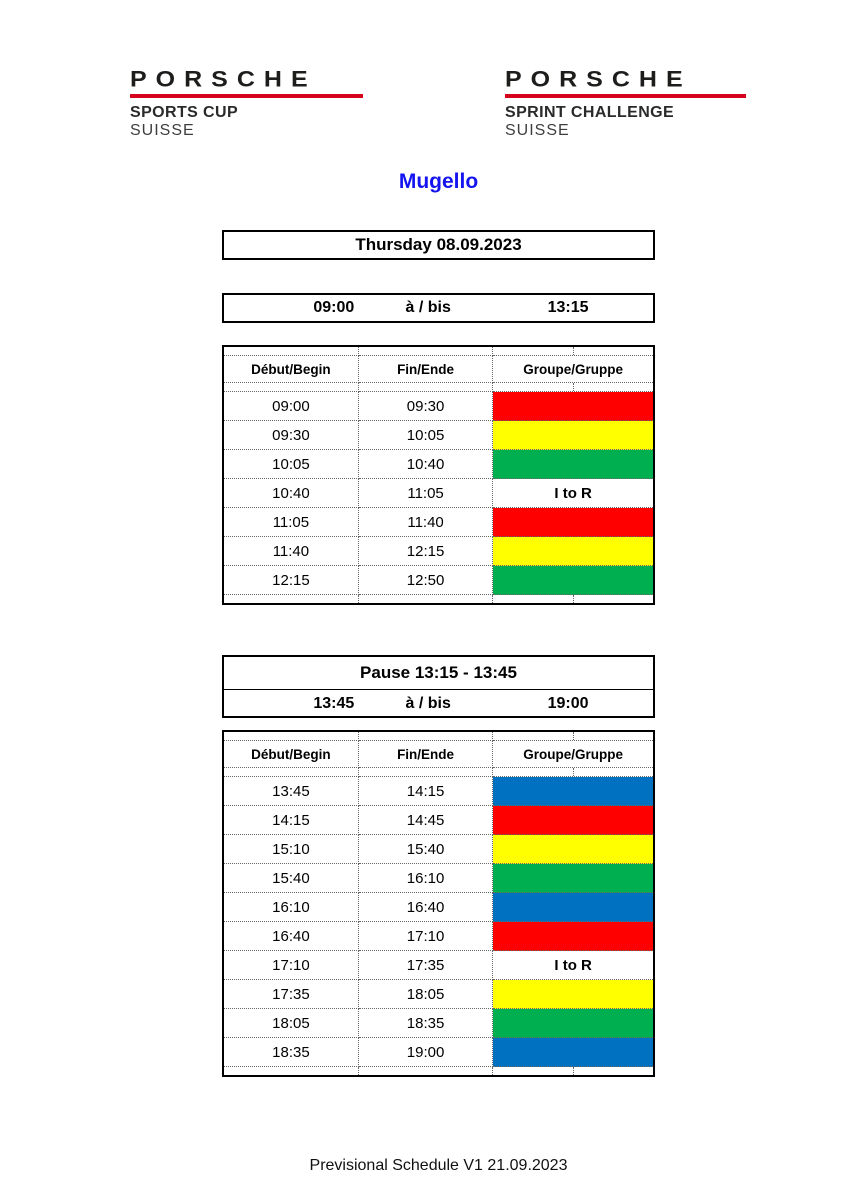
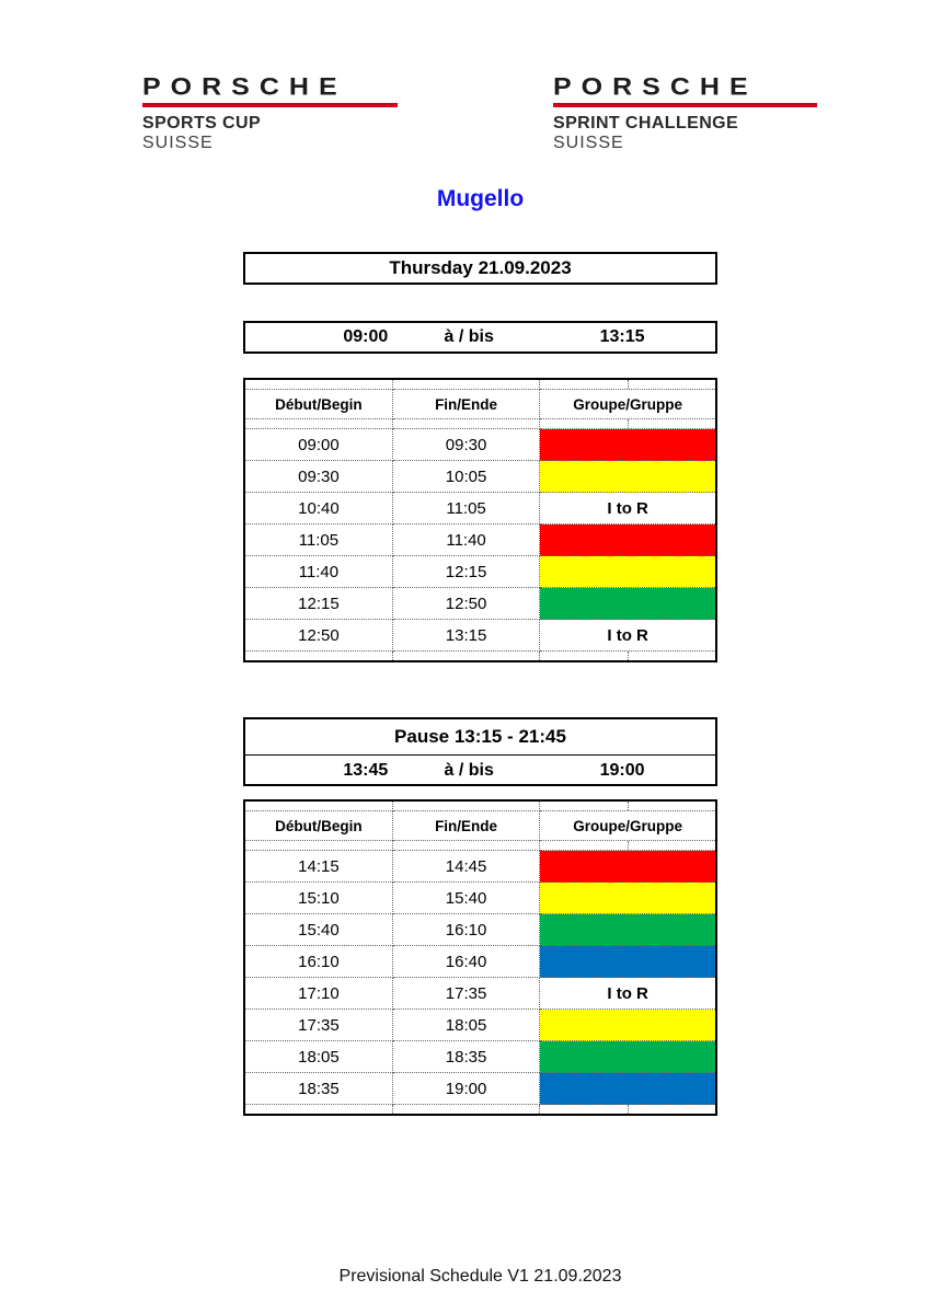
  PORSCHE
  SPORTS CUP
  SUISSE
  PORSCHE
  SPRINT CHALLENGE
  SUISSE
  Mugello
- Thursday 08.09.2023
+ Thursday 21.09.2023
  09:00
  à / bis
  13:15
  Début/Begin	Fin/Ende	Groupe/Gruppe
  09:00	09:30
  09:30	10:05
- 10:05	10:40
  10:40	11:05	I to R
  11:05	11:40
  11:40	12:15
  12:15	12:50
+ 12:50	13:15	I to R
- Pause 13:15 - 13:45
+ Pause 13:15 - 21:45
  13:45
  à / bis
  19:00
  Début/Begin	Fin/Ende	Groupe/Gruppe
- 13:45	14:15
  14:15	14:45
  15:10	15:40
  15:40	16:10
  16:10	16:40
- 16:40	17:10
  17:10	17:35	I to R
  17:35	18:05
  18:05	18:35
  18:35	19:00
  Previsional Schedule V1 21.09.2023
